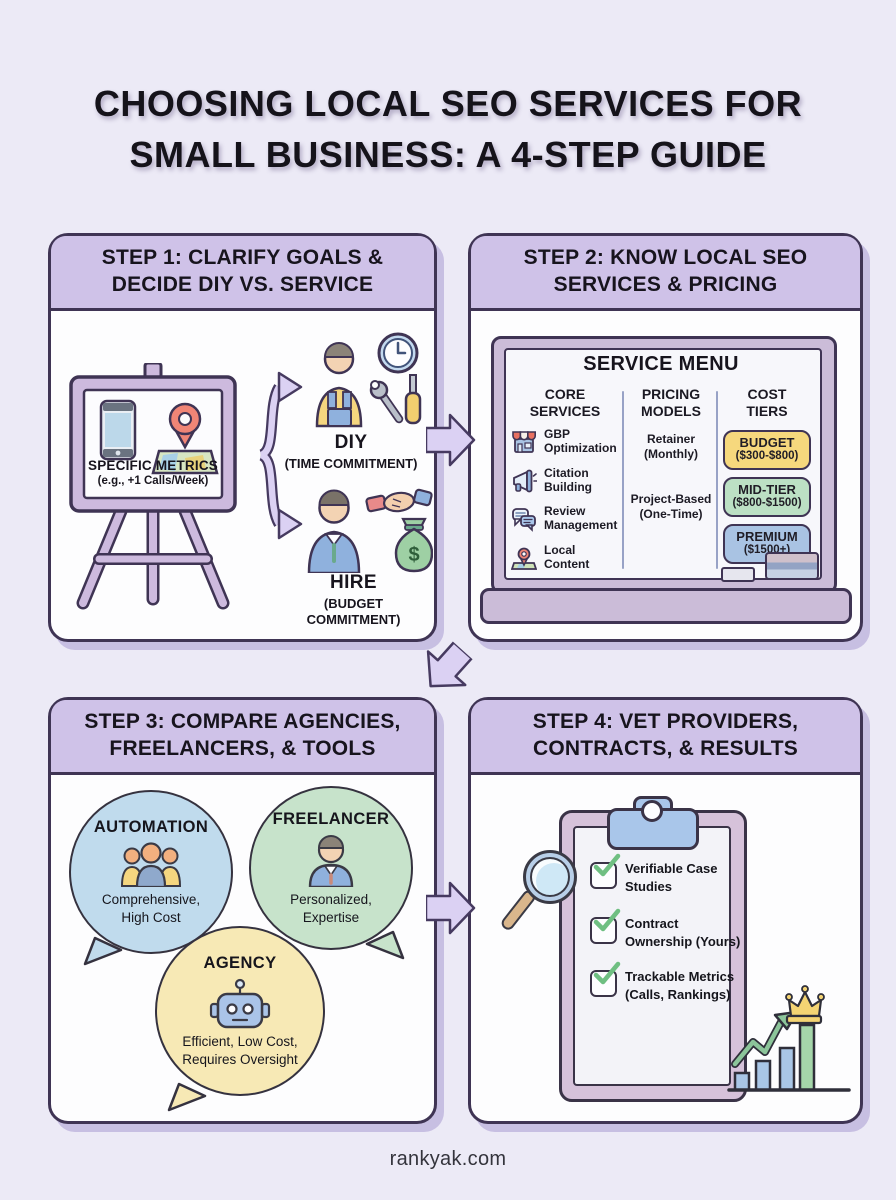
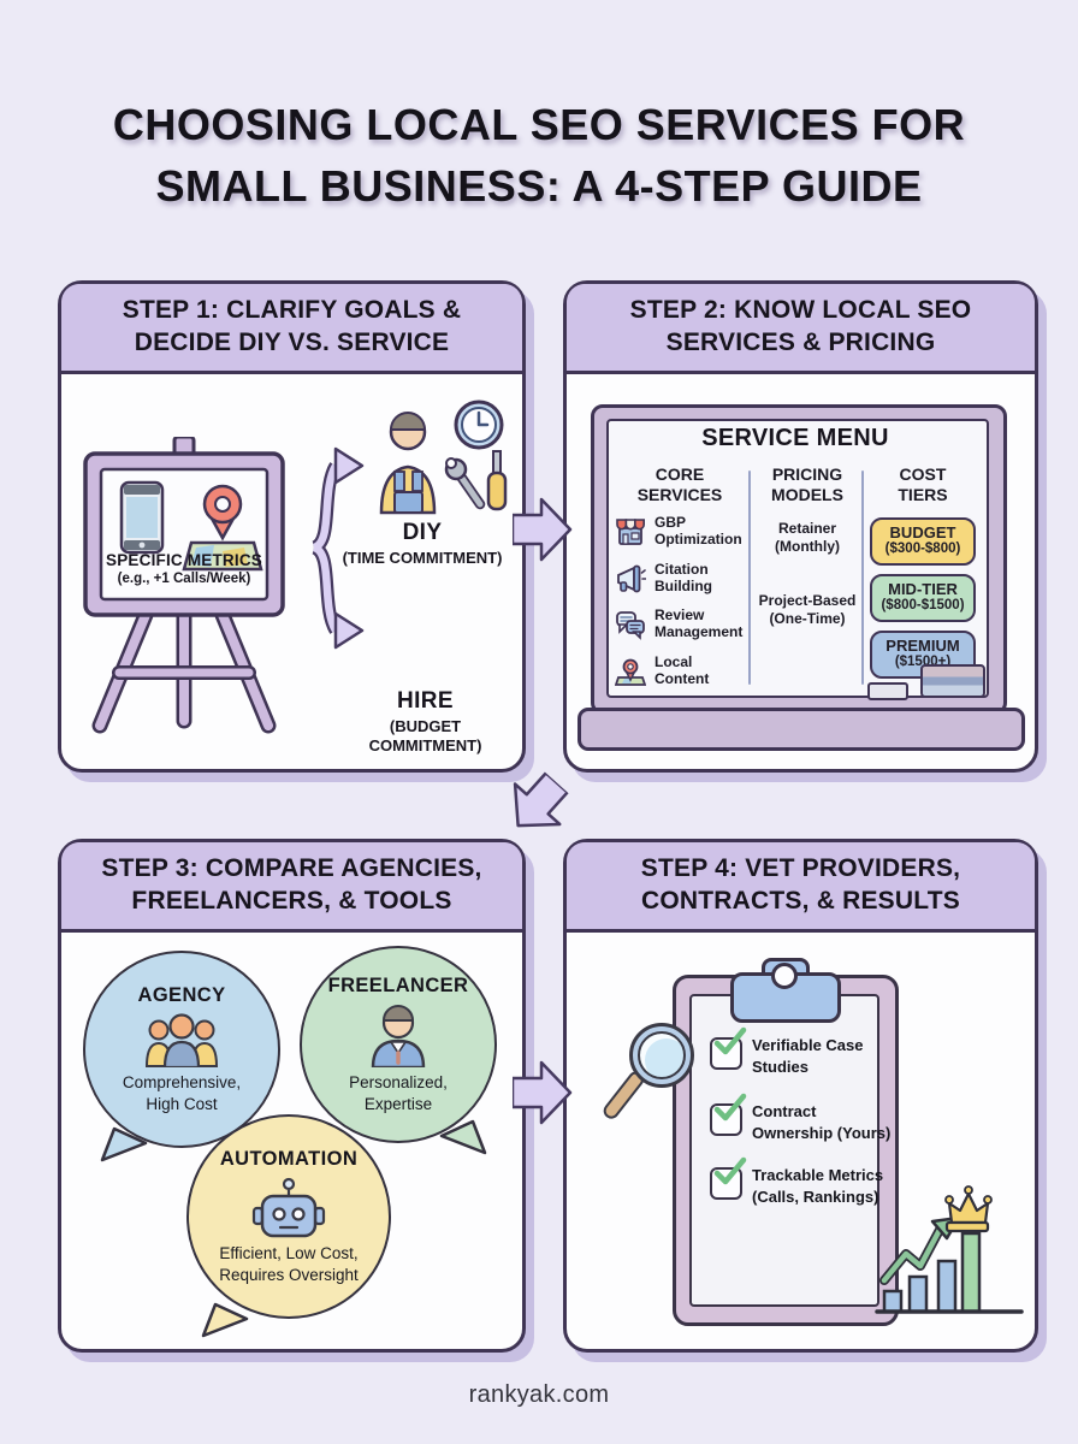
  CHOOSING LOCAL SEO SERVICES FOR
  SMALL BUSINESS: A 4-STEP GUIDE
  STEP 1: CLARIFY GOALS &
  DECIDE DIY VS. SERVICE
  SPECIFIC METRICS
  (e.g., +1 Calls/Week)
  DIY
  (TIME COMMITMENT)
- $
  HIRE
  (BUDGET
  COMMITMENT)
  STEP 2: KNOW LOCAL SEO
  SERVICES & PRICING
  SERVICE MENU
  CORE
  SERVICES
  PRICING
  MODELS
  COST
  TIERS
  GBP
  Optimization
  Citation
  Building
  Review
  Management
  Local
  Content
  Retainer
  (Monthly)
  Project-Based
  (One-Time)
  BUDGET
  ($300-$800)
  MID-TIER
  ($800-$1500)
  PREMIUM
  ($1500+)
  STEP 3: COMPARE AGENCIES,
  FREELANCERS, & TOOLS
- AUTOMATION
+ AGENCY
  Comprehensive,
  High Cost
  FREELANCER
  Personalized,
  Expertise
- AGENCY
+ AUTOMATION
  Efficient, Low Cost,
  Requires Oversight
  STEP 4: VET PROVIDERS,
  CONTRACTS, & RESULTS
  Verifiable Case
  Studies
  Contract
  Ownership (Yours)
  Trackable Metrics
  (Calls, Rankings)
  rankyak.com
